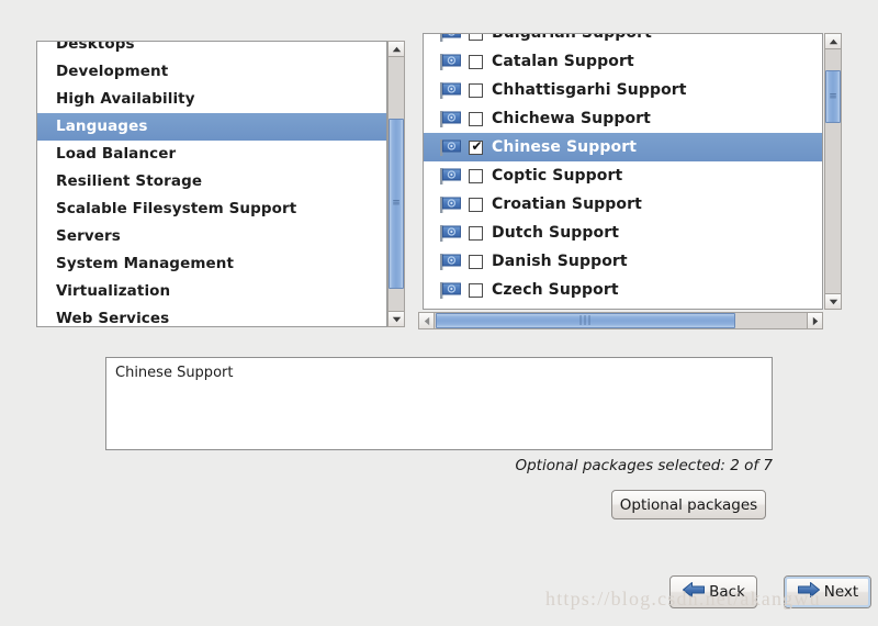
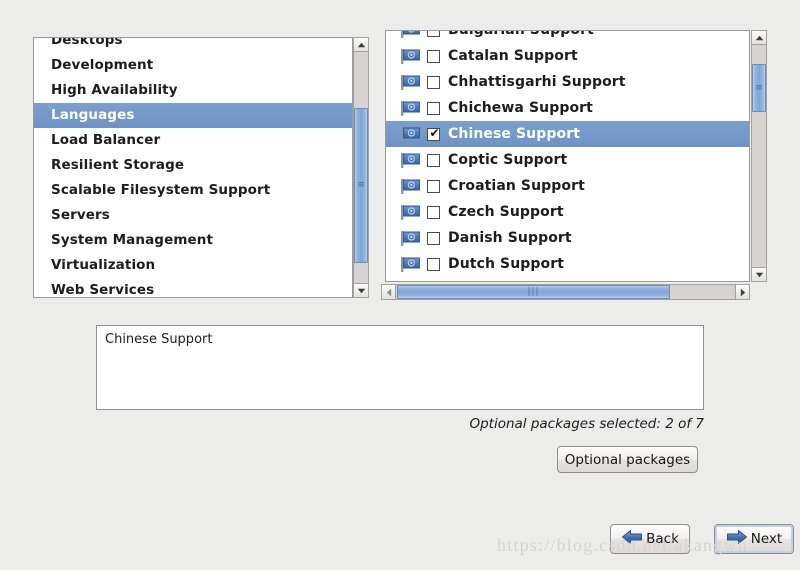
  Desktops
  Development
  High Availability
  Languages
  Load Balancer
  Resilient Storage
  Scalable Filesystem Support
  Servers
  System Management
  Virtualization
  Web Services
  ≡
  Catalan Support
  Chhattisgarhi Support
  Chichewa Support
  Chinese Support
  Coptic Support
  Croatian Support
- Dutch Support
+ Czech Support
  Danish Support
- Czech Support
+ Dutch Support
  ≡
  |||
  Chinese Support
  Optional packages selected: 2 of 7
  Optional packages
  Back
  Next
  https://blog.csdn.net/akangwu
